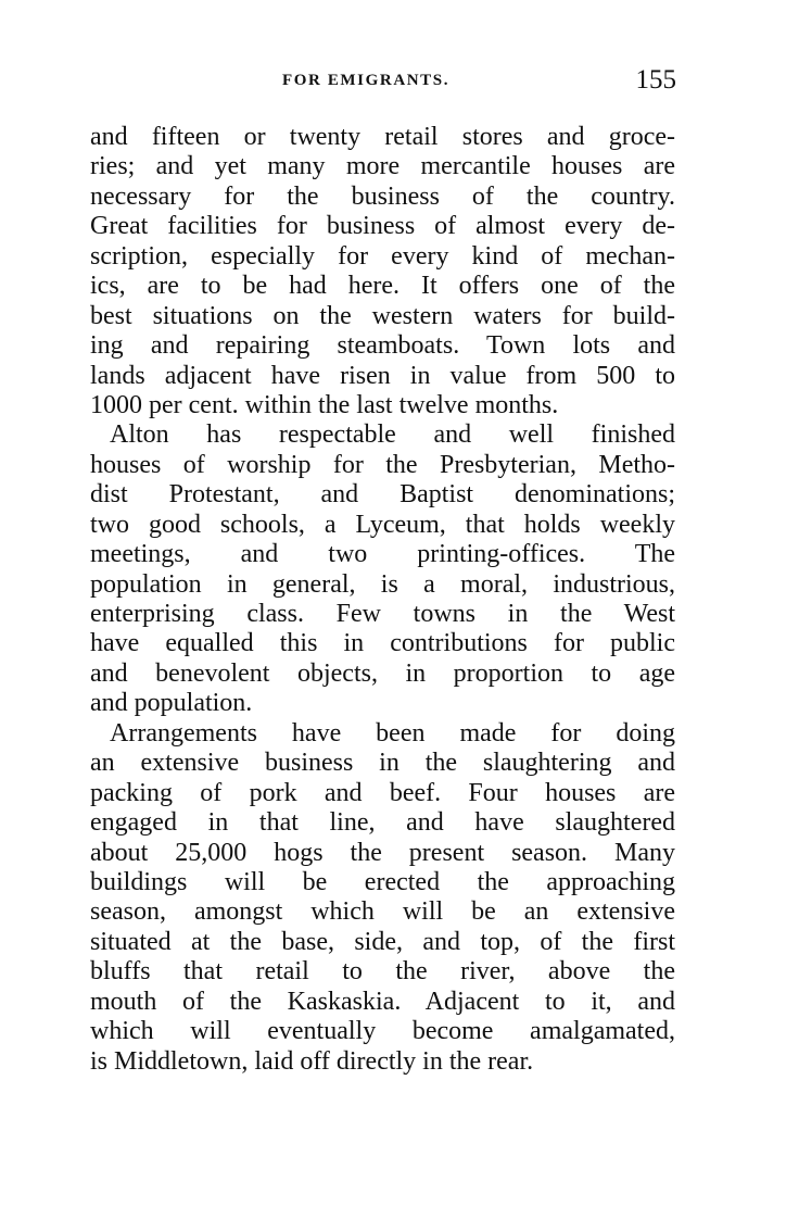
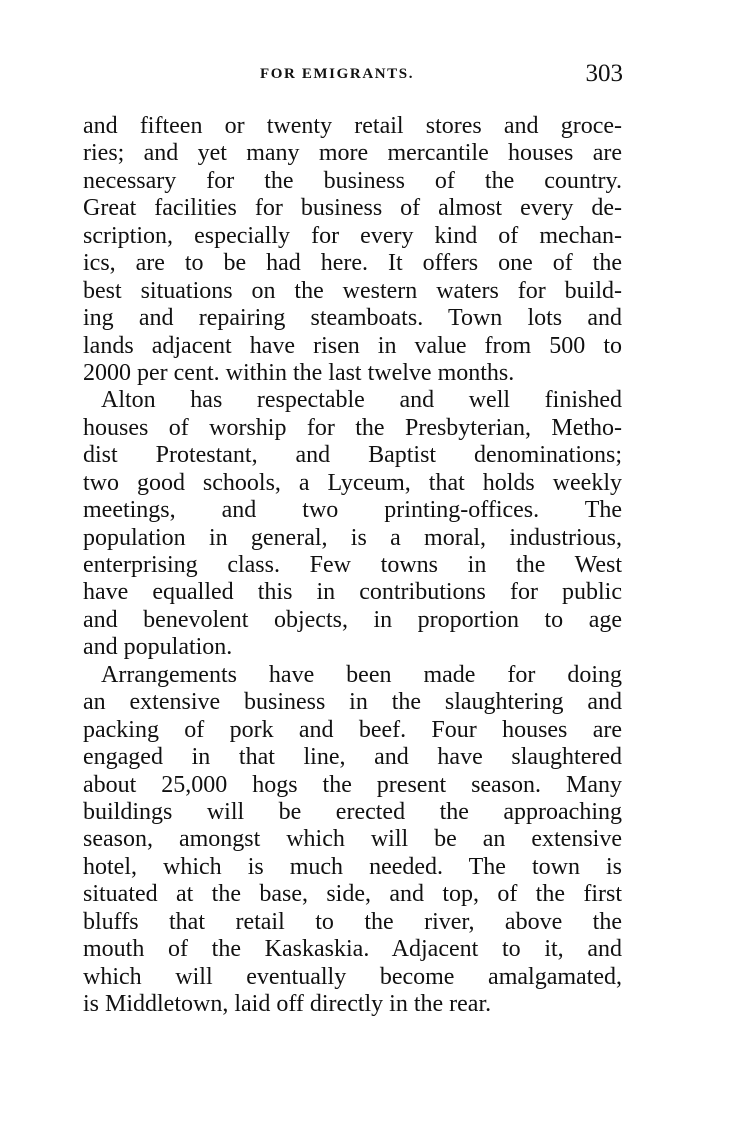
  FOR EMIGRANTS.
- 155
+ 303
  and fifteen or twenty retail stores and groce-
  ries; and yet many more mercantile houses are
  necessary for the business of the country.
  Great facilities for business of almost every de-
  scription, especially for every kind of mechan-
  ics, are to be had here. It offers one of the
  best situations on the western waters for build-
  ing and repairing steamboats. Town lots and
  lands adjacent have risen in value from 500 to
- 1000 per cent. within the last twelve months.
+ 2000 per cent. within the last twelve months.
  Alton has respectable and well finished
  houses of worship for the Presbyterian, Metho-
  dist Protestant, and Baptist denominations;
  two good schools, a Lyceum, that holds weekly
  meetings, and two printing-offices. The
  population in general, is a moral, industrious,
  enterprising class. Few towns in the West
  have equalled this in contributions for public
  and benevolent objects, in proportion to age
  and population.
  Arrangements have been made for doing
  an extensive business in the slaughtering and
  packing of pork and beef. Four houses are
  engaged in that line, and have slaughtered
  about 25,000 hogs the present season. Many
  buildings will be erected the approaching
  season, amongst which will be an extensive
+ hotel, which is much needed. The town is
  situated at the base, side, and top, of the first
  bluffs that retail to the river, above the
  mouth of the Kaskaskia. Adjacent to it, and
  which will eventually become amalgamated,
  is Middletown, laid off directly in the rear.
